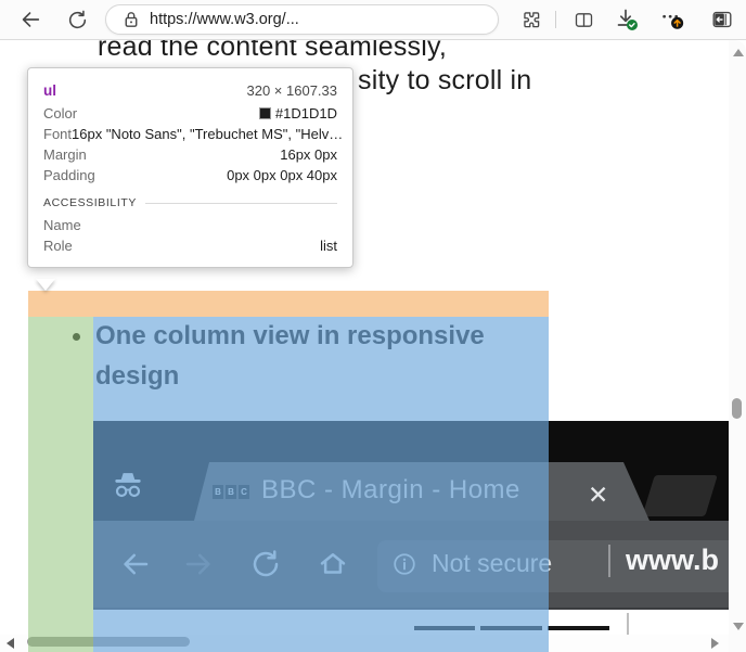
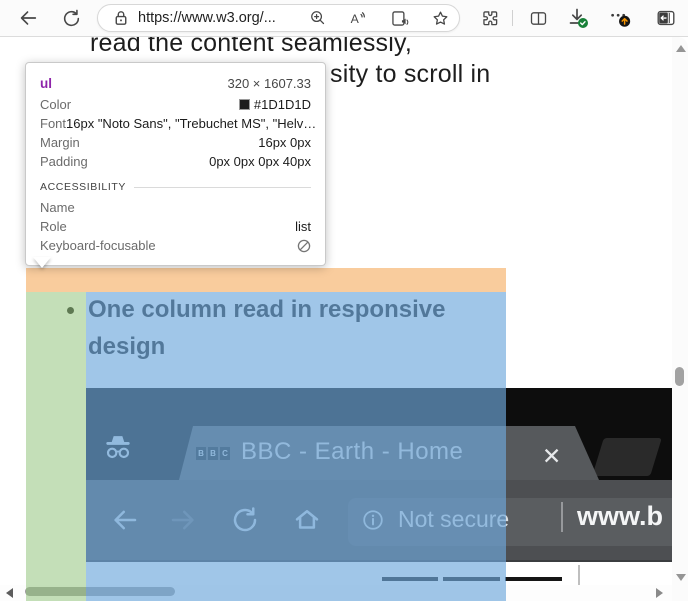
  https://www.w3.org/...
+ A
  read the content seamlessly,
  sity to scroll in
- One column view in responsive design
+ One column read in responsive design
  B
  B
  C
- BBC - Margin - Home
+ BBC - Earth - Home
  ✕
  Not secure
  www.b
  ul
  320 × 1607.33
  Color
  #1D1D1D
  Font
  16px "Noto Sans", "Trebuchet MS", "Helv…
  Margin
  16px 0px
  Padding
  0px 0px 0px 40px
  ACCESSIBILITY
  Name
  Role
  list
+ Keyboard-focusable
